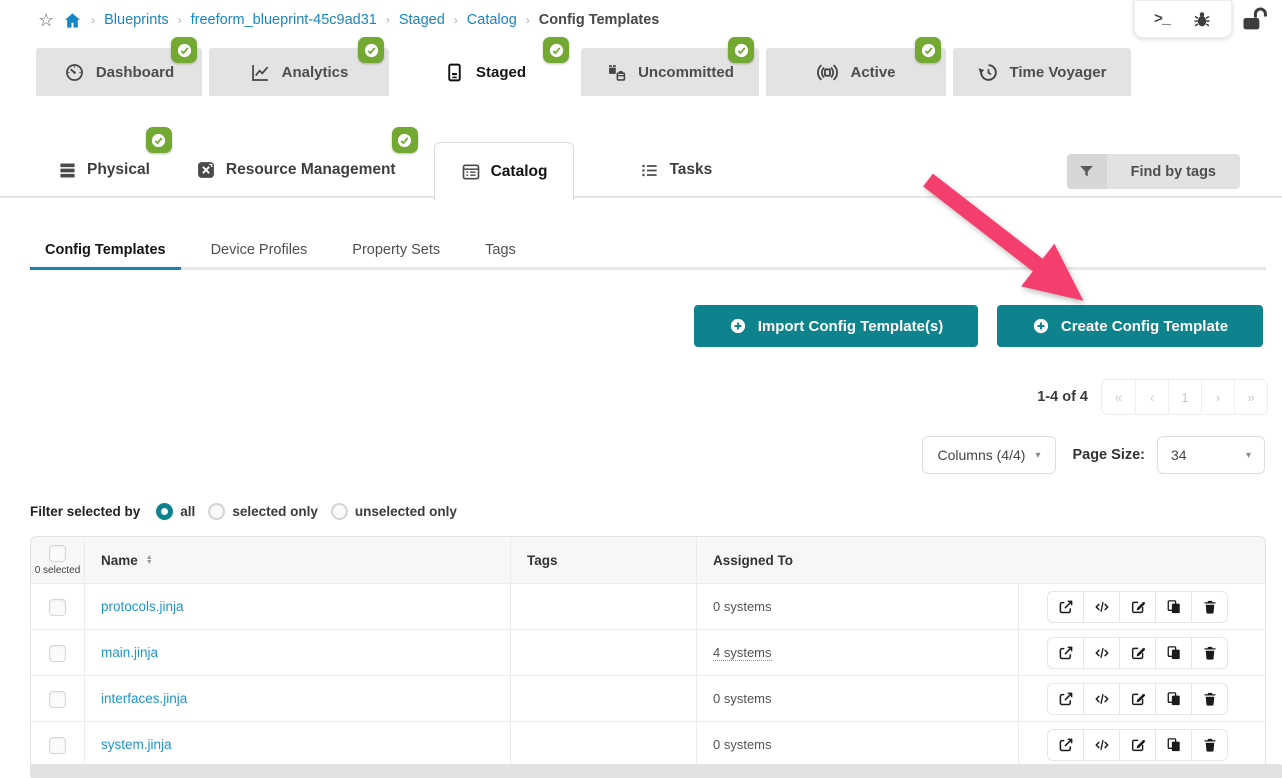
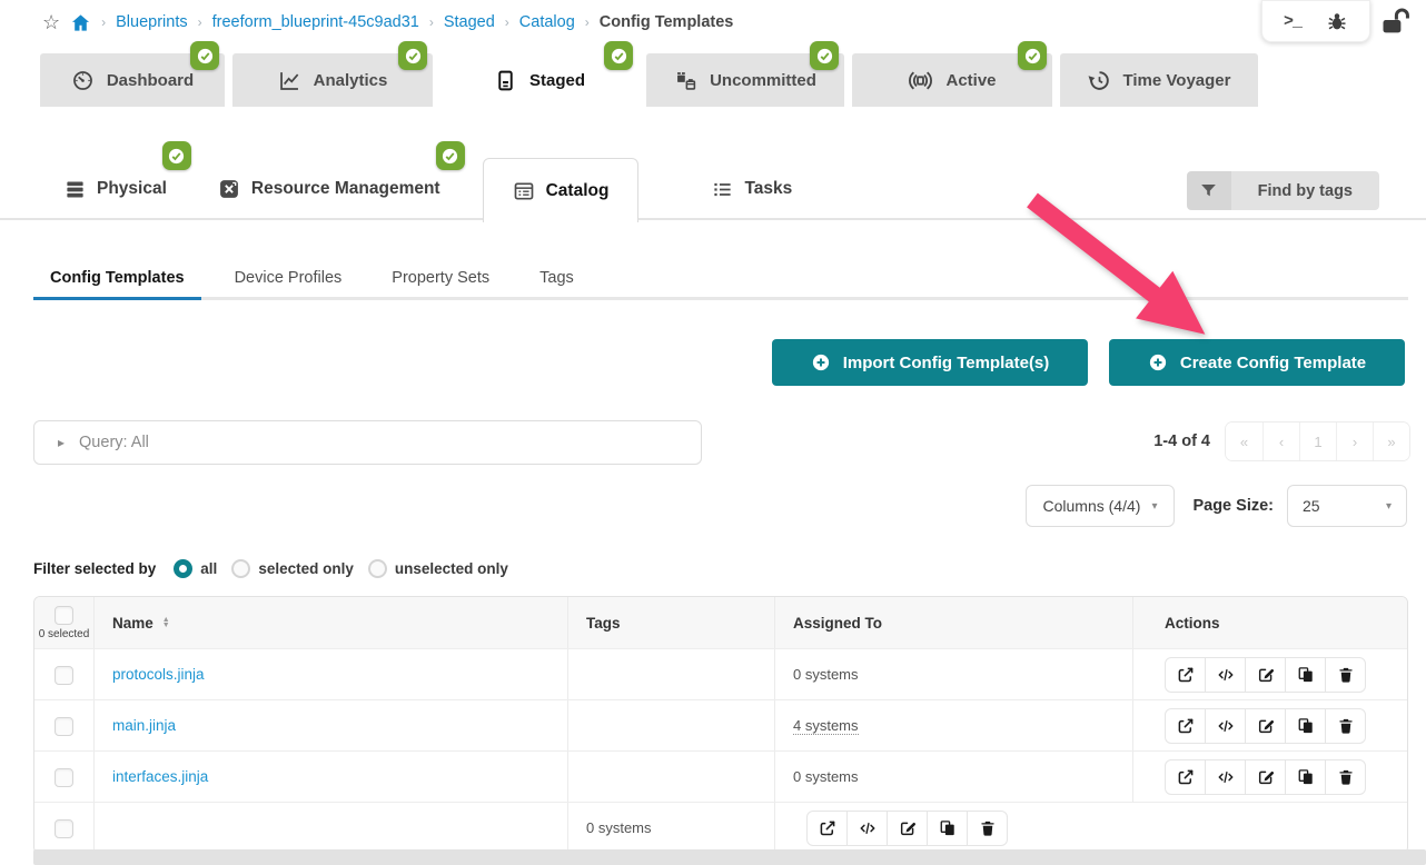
  ☆
  ›
  Blueprints
  ›
  freeform_blueprint-45c9ad31
  ›
  Staged
  ›
  Catalog
  ›
  Config Templates
  >_
  Dashboard
  Analytics
  Staged
  Uncommitted
  Active
  Time Voyager
  Physical
  Resource Management
  Catalog
  Tasks
  Find by tags
  Config Templates
  Device Profiles
  Property Sets
  Tags
  Import Config Template(s)
  Create Config Template
+ ▸
+ Query: All
  1-4 of 4
  «
  ‹
  1
  ›
  »
  Columns (4/4)
  ▾
  Page Size:
- 34
+ 25
  ▾
  Filter selected by
  all
  selected only
  unselected only
  0 selected
  Name
  Tags
  Assigned To
+ Actions
  protocols.jinja
  0 systems
  main.jinja
  4 systems
  interfaces.jinja
  0 systems
- system.jinja
  0 systems
